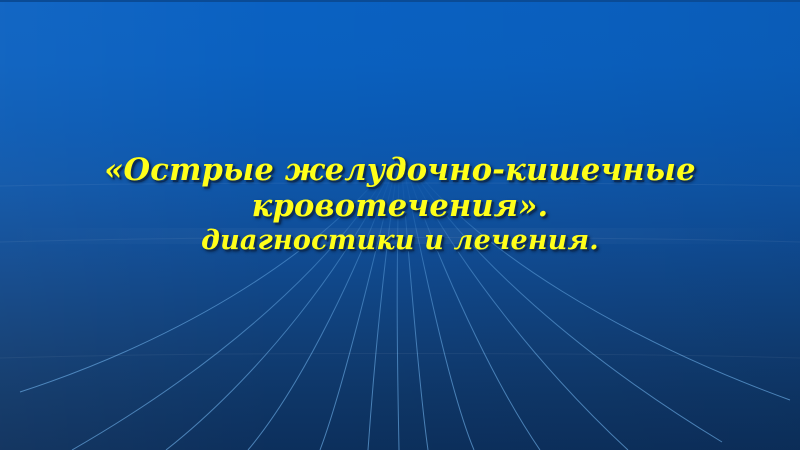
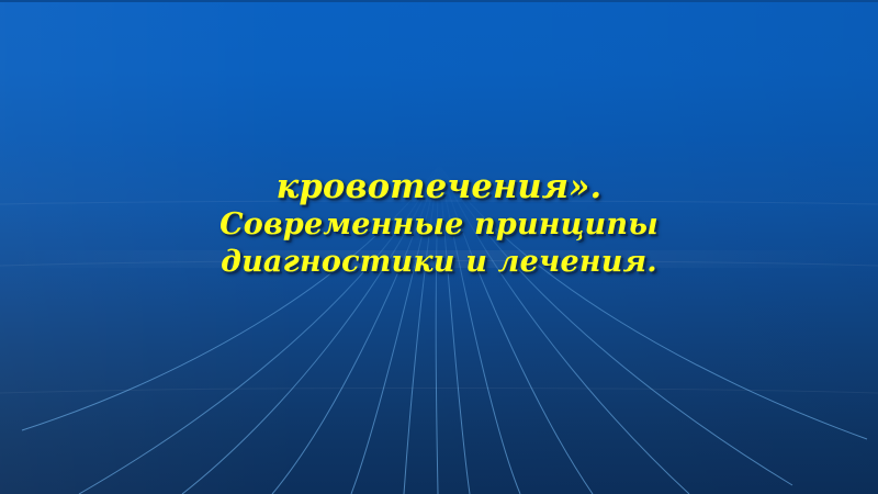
- «Острые желудочно-кишечные
  кровотечения».
+ Современные принципы
  диагностики и лечения.
